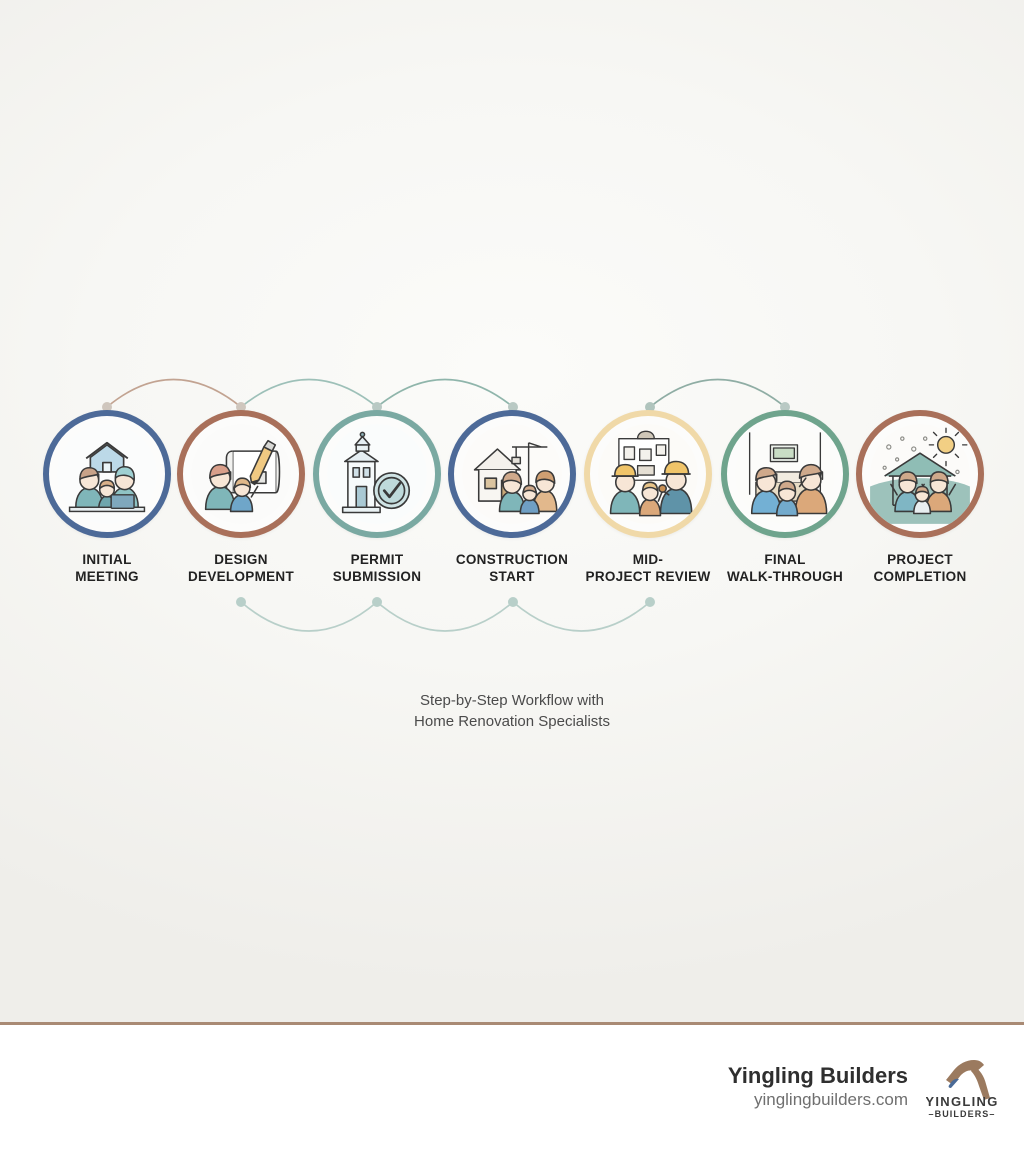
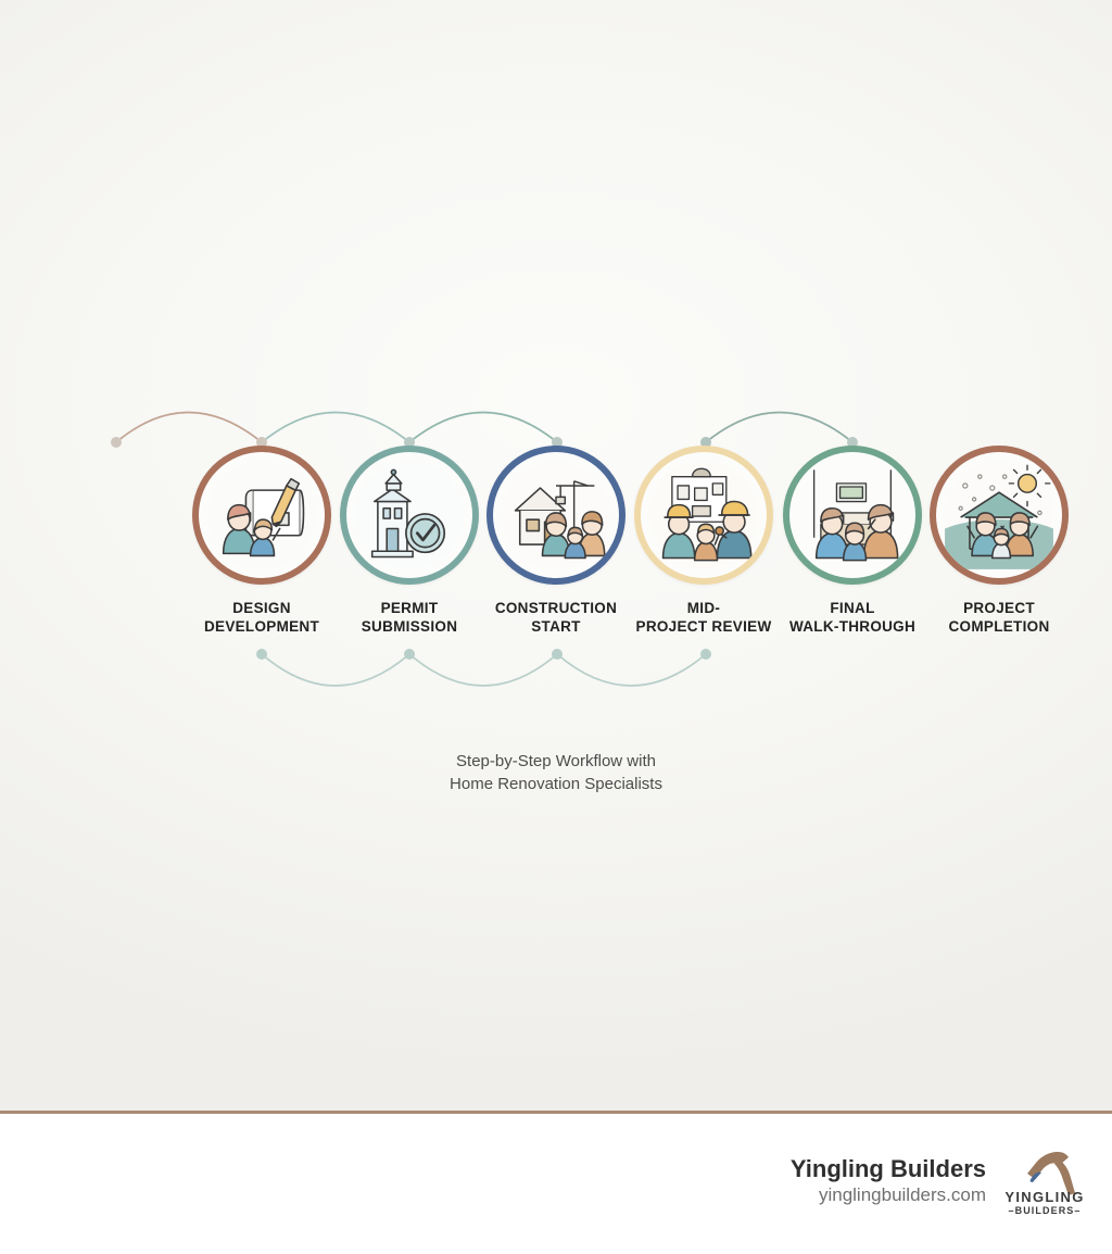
- INITIAL
- MEETING
  DESIGN
  DEVELOPMENT
  PERMIT
  SUBMISSION
  CONSTRUCTION
  START
  MID-
  PROJECT REVIEW
  FINAL
  WALK-THROUGH
  PROJECT
  COMPLETION
  Step-by-Step Workflow with
  Home Renovation Specialists
  Yingling Builders
  yinglingbuilders.com
  YINGLING
  –BUILDERS–
